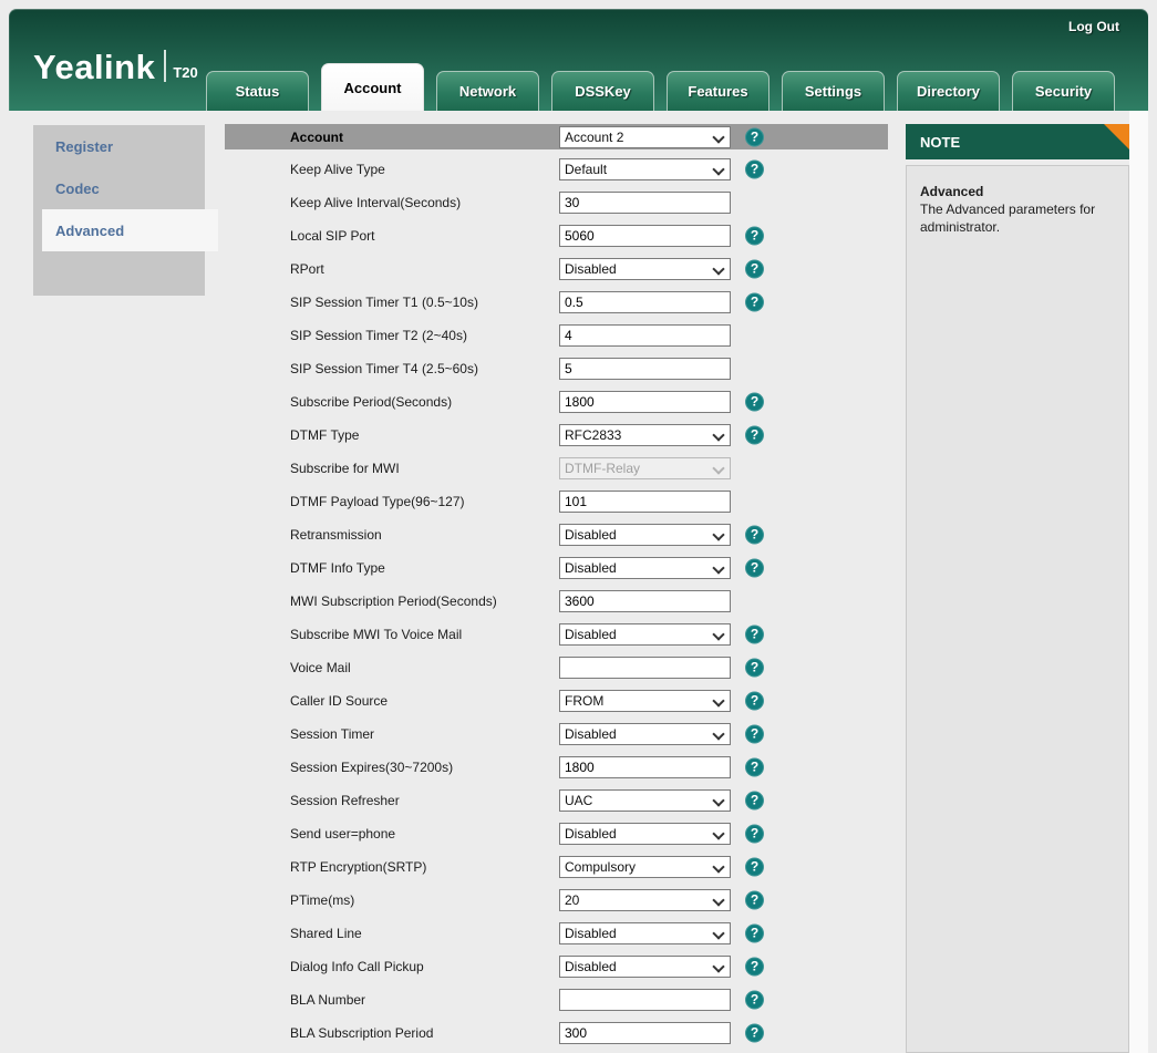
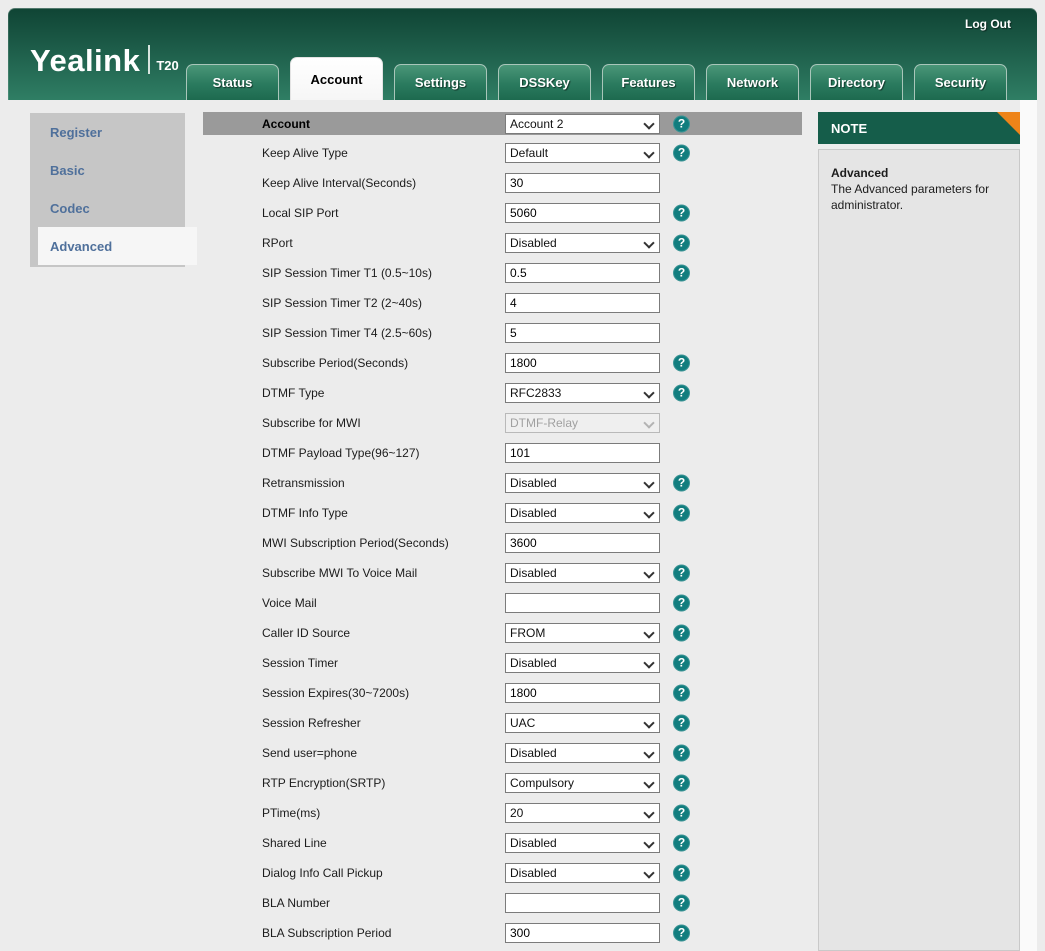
  Log Out
  Yealink
  T20
  Status
  Account
- Network
+ Settings
  DSSKey
  Features
- Settings
+ Network
  Directory
  Security
  Register
+ Basic
  Codec
  Advanced
  Account
  Account 2
  ?
  Keep Alive Type
  Default
  ?
  Keep Alive Interval(Seconds)
  30
  Local SIP Port
  5060
  ?
  RPort
  Disabled
  ?
  SIP Session Timer T1 (0.5~10s)
  0.5
  ?
  SIP Session Timer T2 (2~40s)
  4
  SIP Session Timer T4 (2.5~60s)
  5
  Subscribe Period(Seconds)
  1800
  ?
  DTMF Type
  RFC2833
  ?
  Subscribe for MWI
  DTMF-Relay
  DTMF Payload Type(96~127)
  101
  Retransmission
  Disabled
  ?
  DTMF Info Type
  Disabled
  ?
  MWI Subscription Period(Seconds)
  3600
  Subscribe MWI To Voice Mail
  Disabled
  ?
  Voice Mail
  ?
  Caller ID Source
  FROM
  ?
  Session Timer
  Disabled
  ?
  Session Expires(30~7200s)
  1800
  ?
  Session Refresher
  UAC
  ?
  Send user=phone
  Disabled
  ?
  RTP Encryption(SRTP)
  Compulsory
  ?
  PTime(ms)
  20
  ?
  Shared Line
  Disabled
  ?
  Dialog Info Call Pickup
  Disabled
  ?
  BLA Number
  ?
  BLA Subscription Period
  300
  ?
  NOTE
  Advanced
  The Advanced parameters for administrator.
